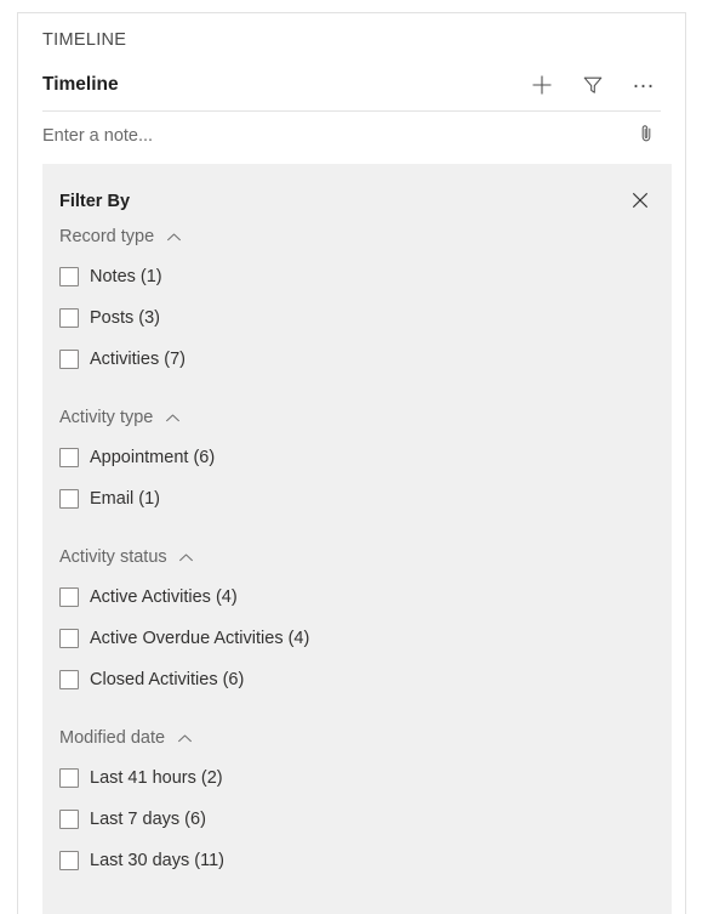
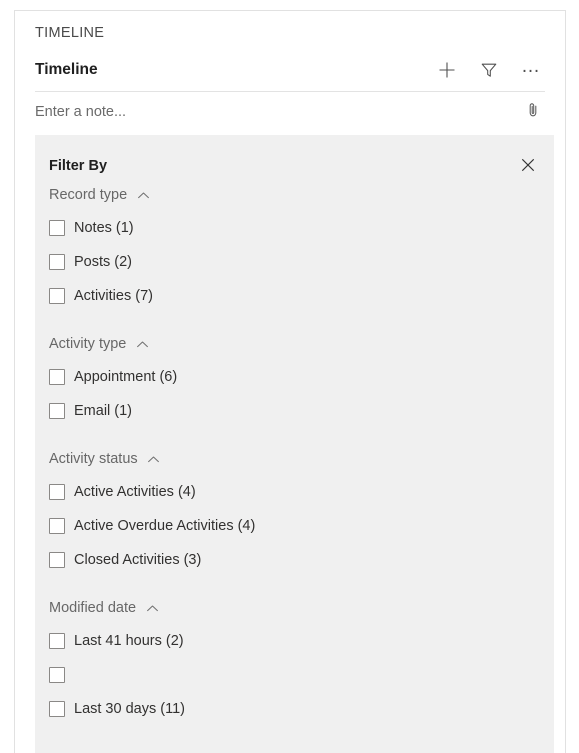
  TIMELINE
  Timeline
  …
  Enter a note...
  Filter By
  Record type
  Notes (1)
- Posts (3)
+ Posts (2)
  Activities (7)
  Activity type
  Appointment (6)
  Email (1)
  Activity status
  Active Activities (4)
  Active Overdue Activities (4)
- Closed Activities (6)
+ Closed Activities (3)
  Modified date
  Last 41 hours (2)
- Last 7 days (6)
  Last 30 days (11)
